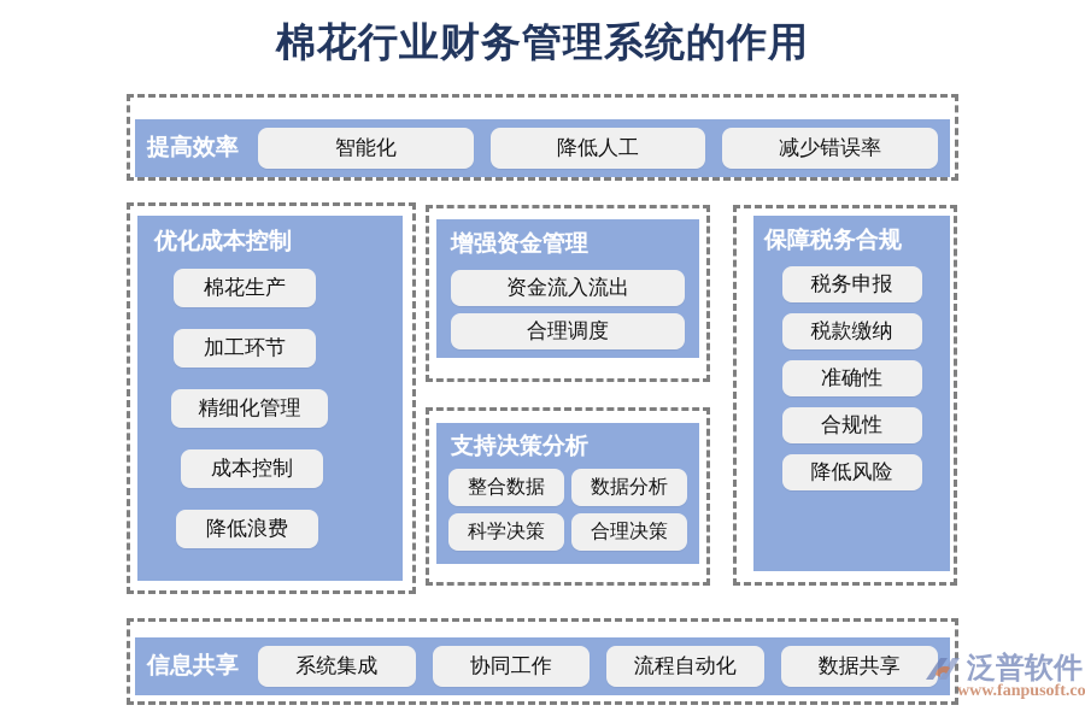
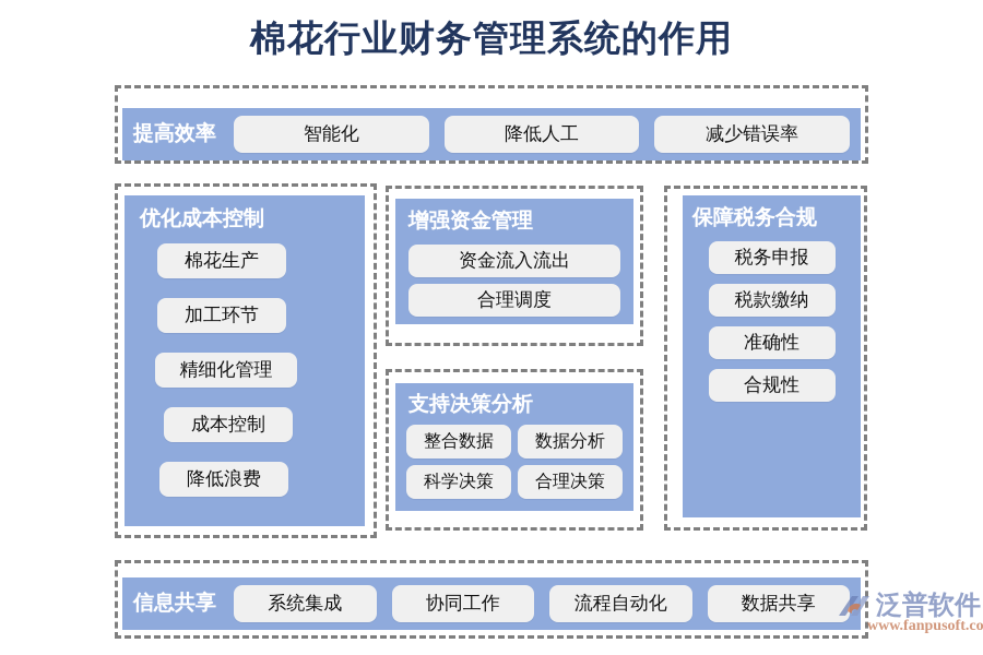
  棉花行业财务管理系统的作用
  提高效率
  智能化
  降低人工
  减少错误率
  优化成本控制
  棉花生产
  加工环节
  精细化管理
  成本控制
  降低浪费
  增强资金管理
  资金流入流出
  合理调度
  支持决策分析
  整合数据
  数据分析
  科学决策
  合理决策
  保障税务合规
  税务申报
  税款缴纳
  准确性
  合规性
- 降低风险
  信息共享
  系统集成
  协同工作
  流程自动化
  数据共享
  泛普软件
  www.fanpusoft.co
